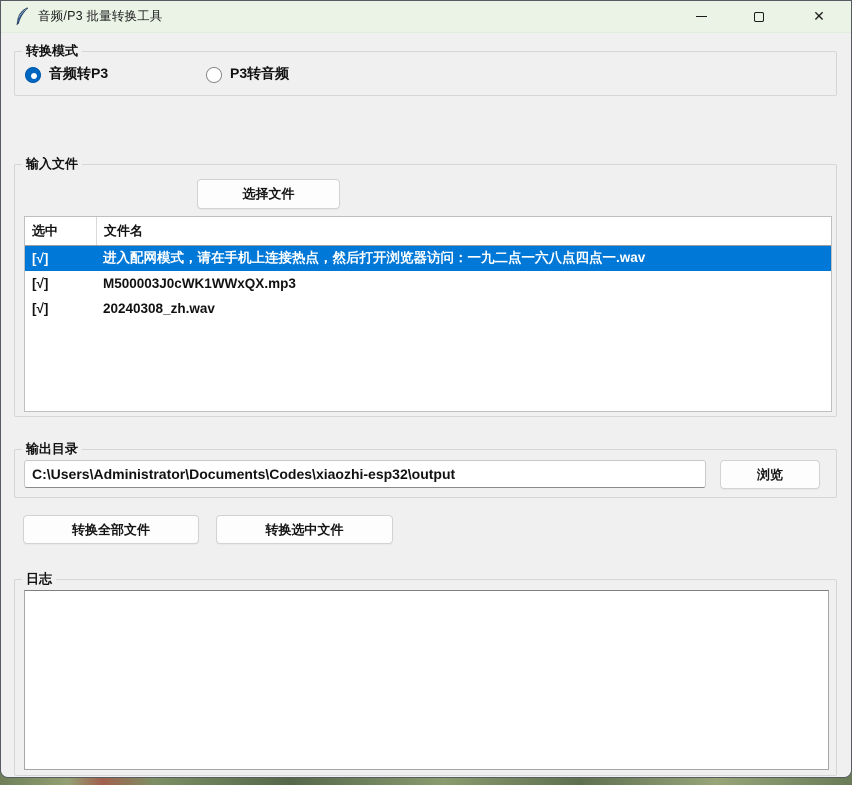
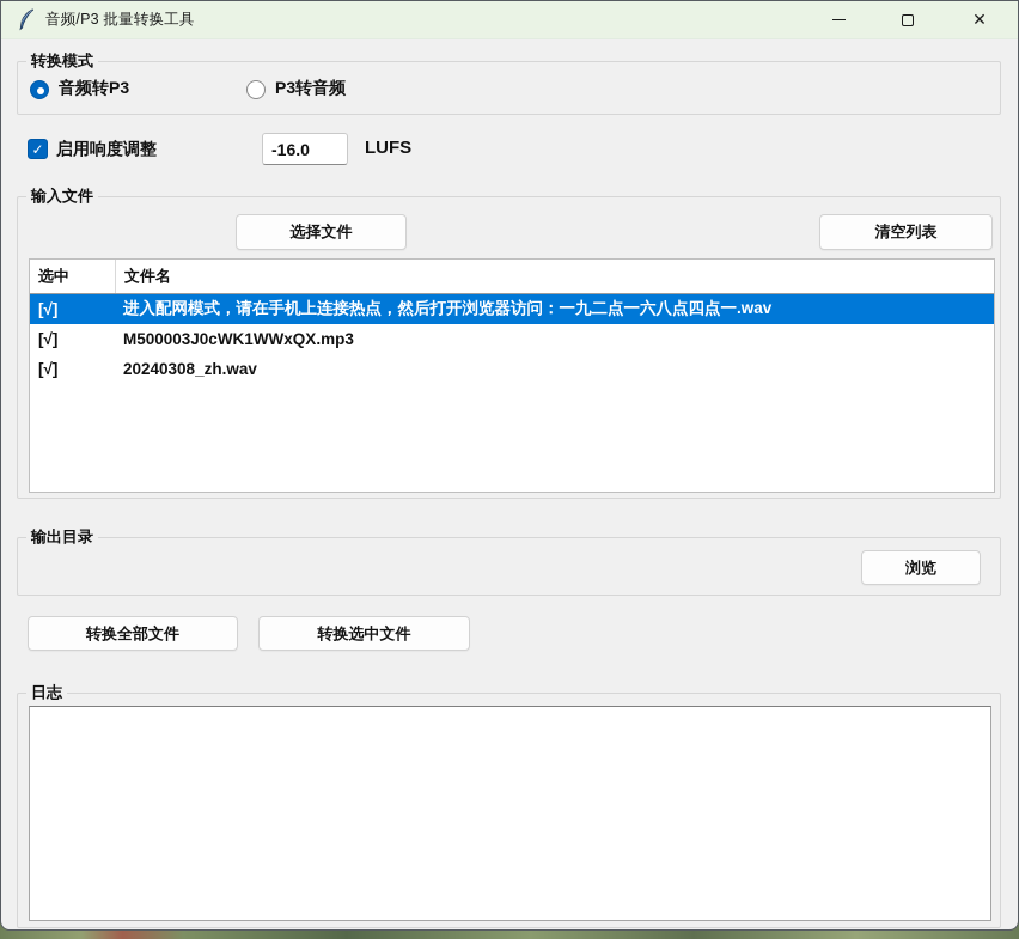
  音频/P3 批量转换工具
  ✕
  转换模式
  音频转P3
  P3转音频
+ ✓
+ 启用响度调整
+ -16.0
+ LUFS
  输入文件
  选择文件
+ 清空列表
  选中
  文件名
  [√]
  进入配网模式，请在手机上连接热点，然后打开浏览器访问：一九二点一六八点四点一.wav
  [√]
  M500003J0cWK1WWxQX.mp3
  [√]
  20240308_zh.wav
  输出目录
- C:\Users\Administrator\Documents\Codes\xiaozhi-esp32\output
  浏览
  转换全部文件
  转换选中文件
  日志
